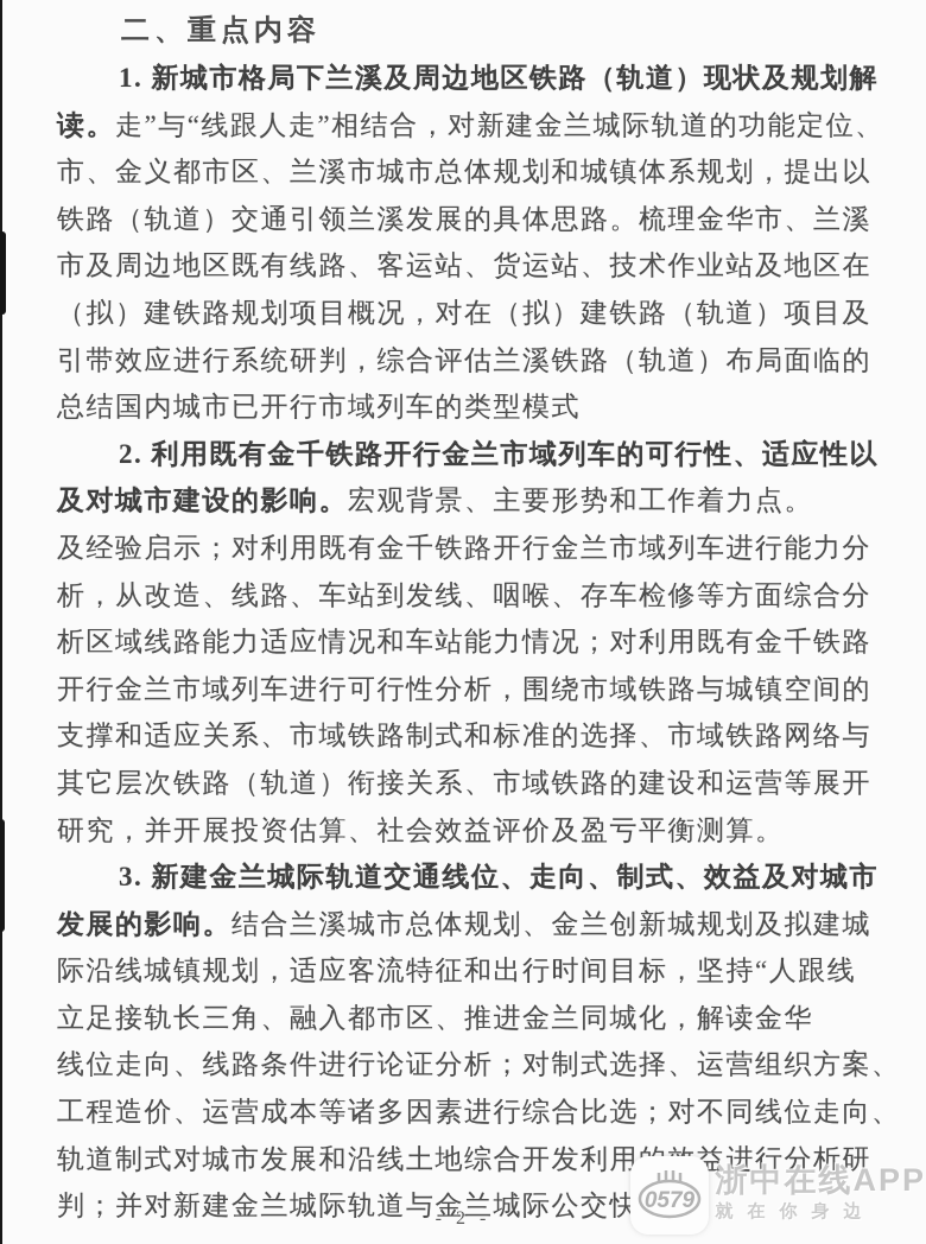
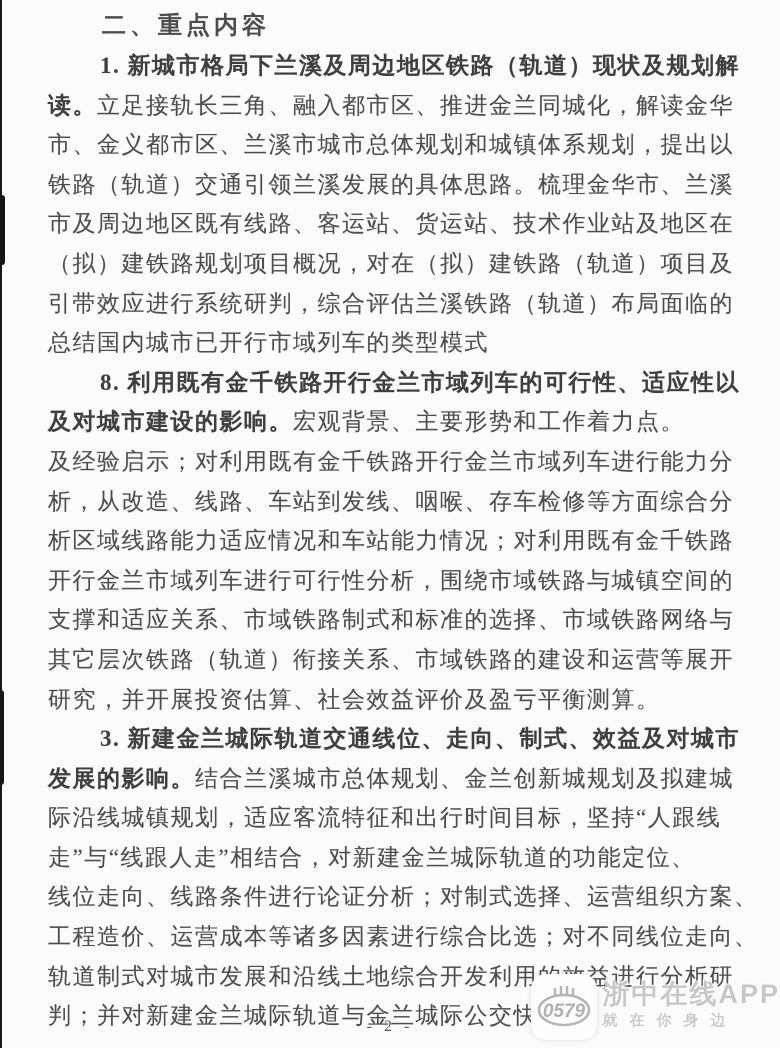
  二、重点内容
  1. 新城市格局下兰溪及周边地区铁路（轨道）现状及规划解
- 读。走”与“线跟人走”相结合，对新建金兰城际轨道的功能定位、
+ 读。立足接轨长三角、融入都市区、推进金兰同城化，解读金华
  市、金义都市区、兰溪市城市总体规划和城镇体系规划，提出以
  铁路（轨道）交通引领兰溪发展的具体思路。梳理金华市、兰溪
  市及周边地区既有线路、客运站、货运站、技术作业站及地区在
  （拟）建铁路规划项目概况，对在（拟）建铁路（轨道）项目及
  引带效应进行系统研判，综合评估兰溪铁路（轨道）布局面临的
  总结国内城市已开行市域列车的类型模式
- 2. 利用既有金千铁路开行金兰市域列车的可行性、适应性以
+ 8. 利用既有金千铁路开行金兰市域列车的可行性、适应性以
  及对城市建设的影响。宏观背景、主要形势和工作着力点。
  及经验启示；对利用既有金千铁路开行金兰市域列车进行能力分
  析，从改造、线路、车站到发线、咽喉、存车检修等方面综合分
  析区域线路能力适应情况和车站能力情况；对利用既有金千铁路
  开行金兰市域列车进行可行性分析，围绕市域铁路与城镇空间的
  支撑和适应关系、市域铁路制式和标准的选择、市域铁路网络与
  其它层次铁路（轨道）衔接关系、市域铁路的建设和运营等展开
  研究，并开展投资估算、社会效益评价及盈亏平衡测算。
  3. 新建金兰城际轨道交通线位、走向、制式、效益及对城市
  发展的影响。结合兰溪城市总体规划、金兰创新城规划及拟建城
  际沿线城镇规划，适应客流特征和出行时间目标，坚持“人跟线
- 立足接轨长三角、融入都市区、推进金兰同城化，解读金华
+ 走”与“线跟人走”相结合，对新建金兰城际轨道的功能定位、
  线位走向、线路条件进行论证分析；对制式选择、运营组织方案、
  工程造价、运营成本等诸多因素进行综合比选；对不同线位走向、
  轨道制式对城市发展和沿线土地综合开发利用益进行分析研
  判；并对新建金兰城际轨道与金兰城际公交快
  - 2 -
  0579
  浙中在线APP
  就在你身边
